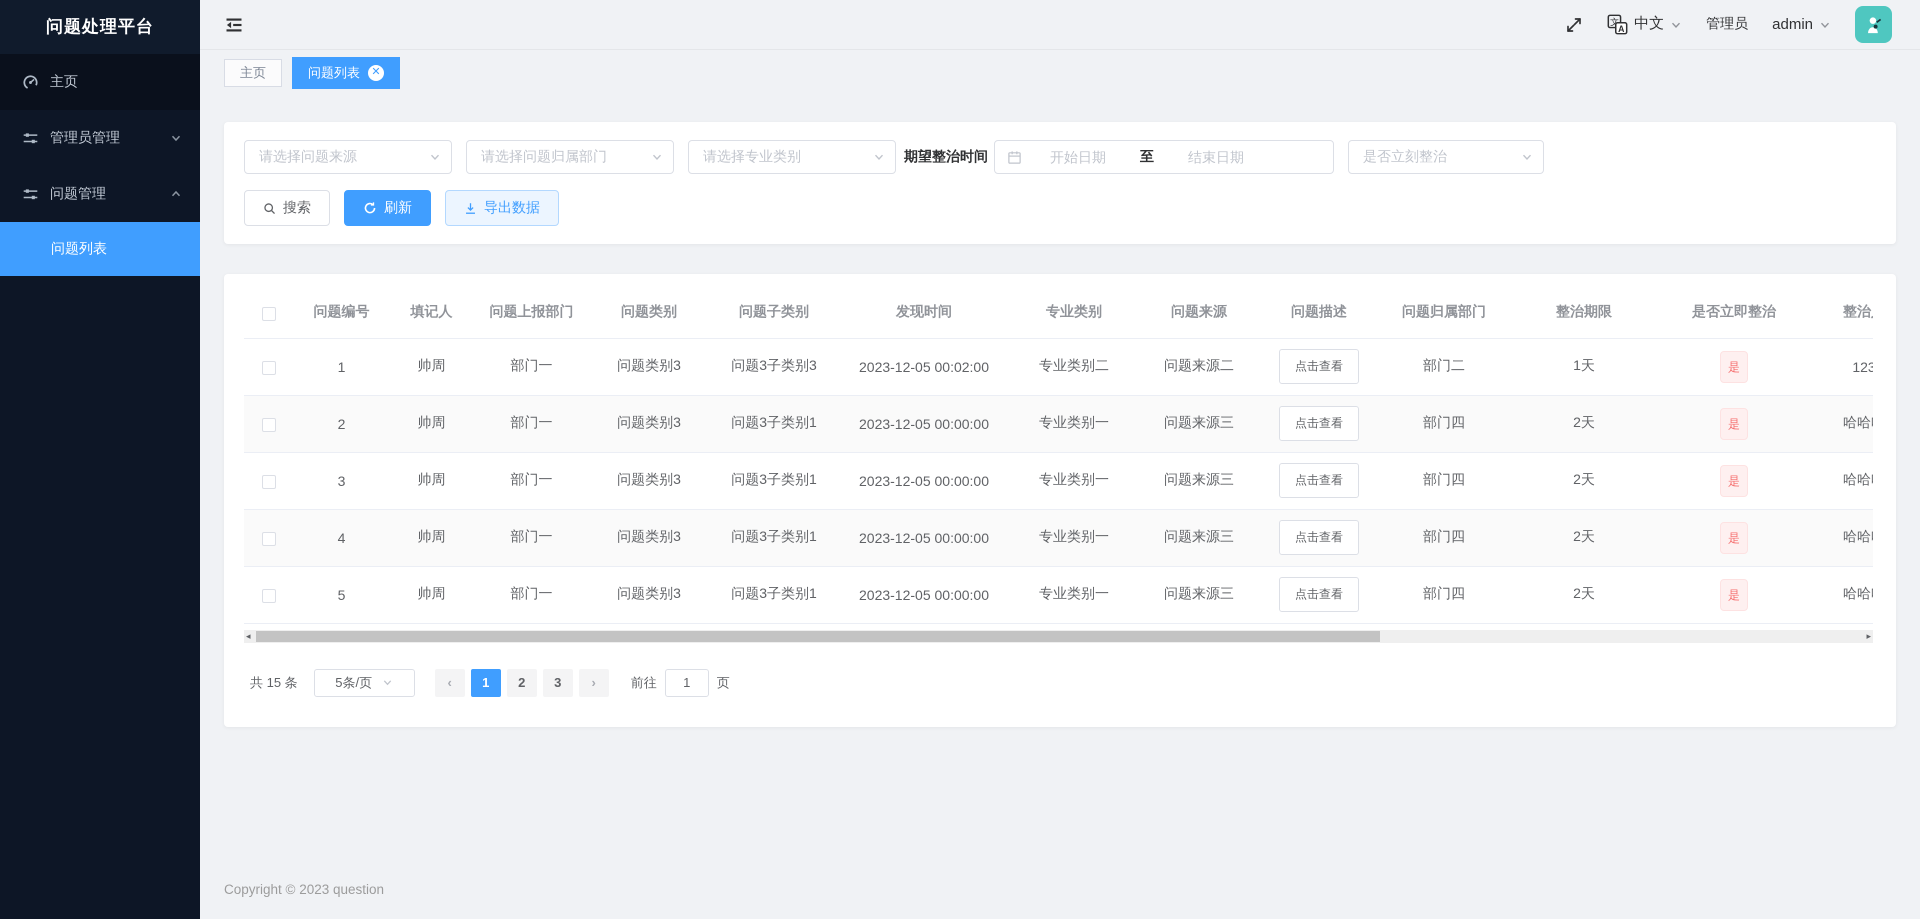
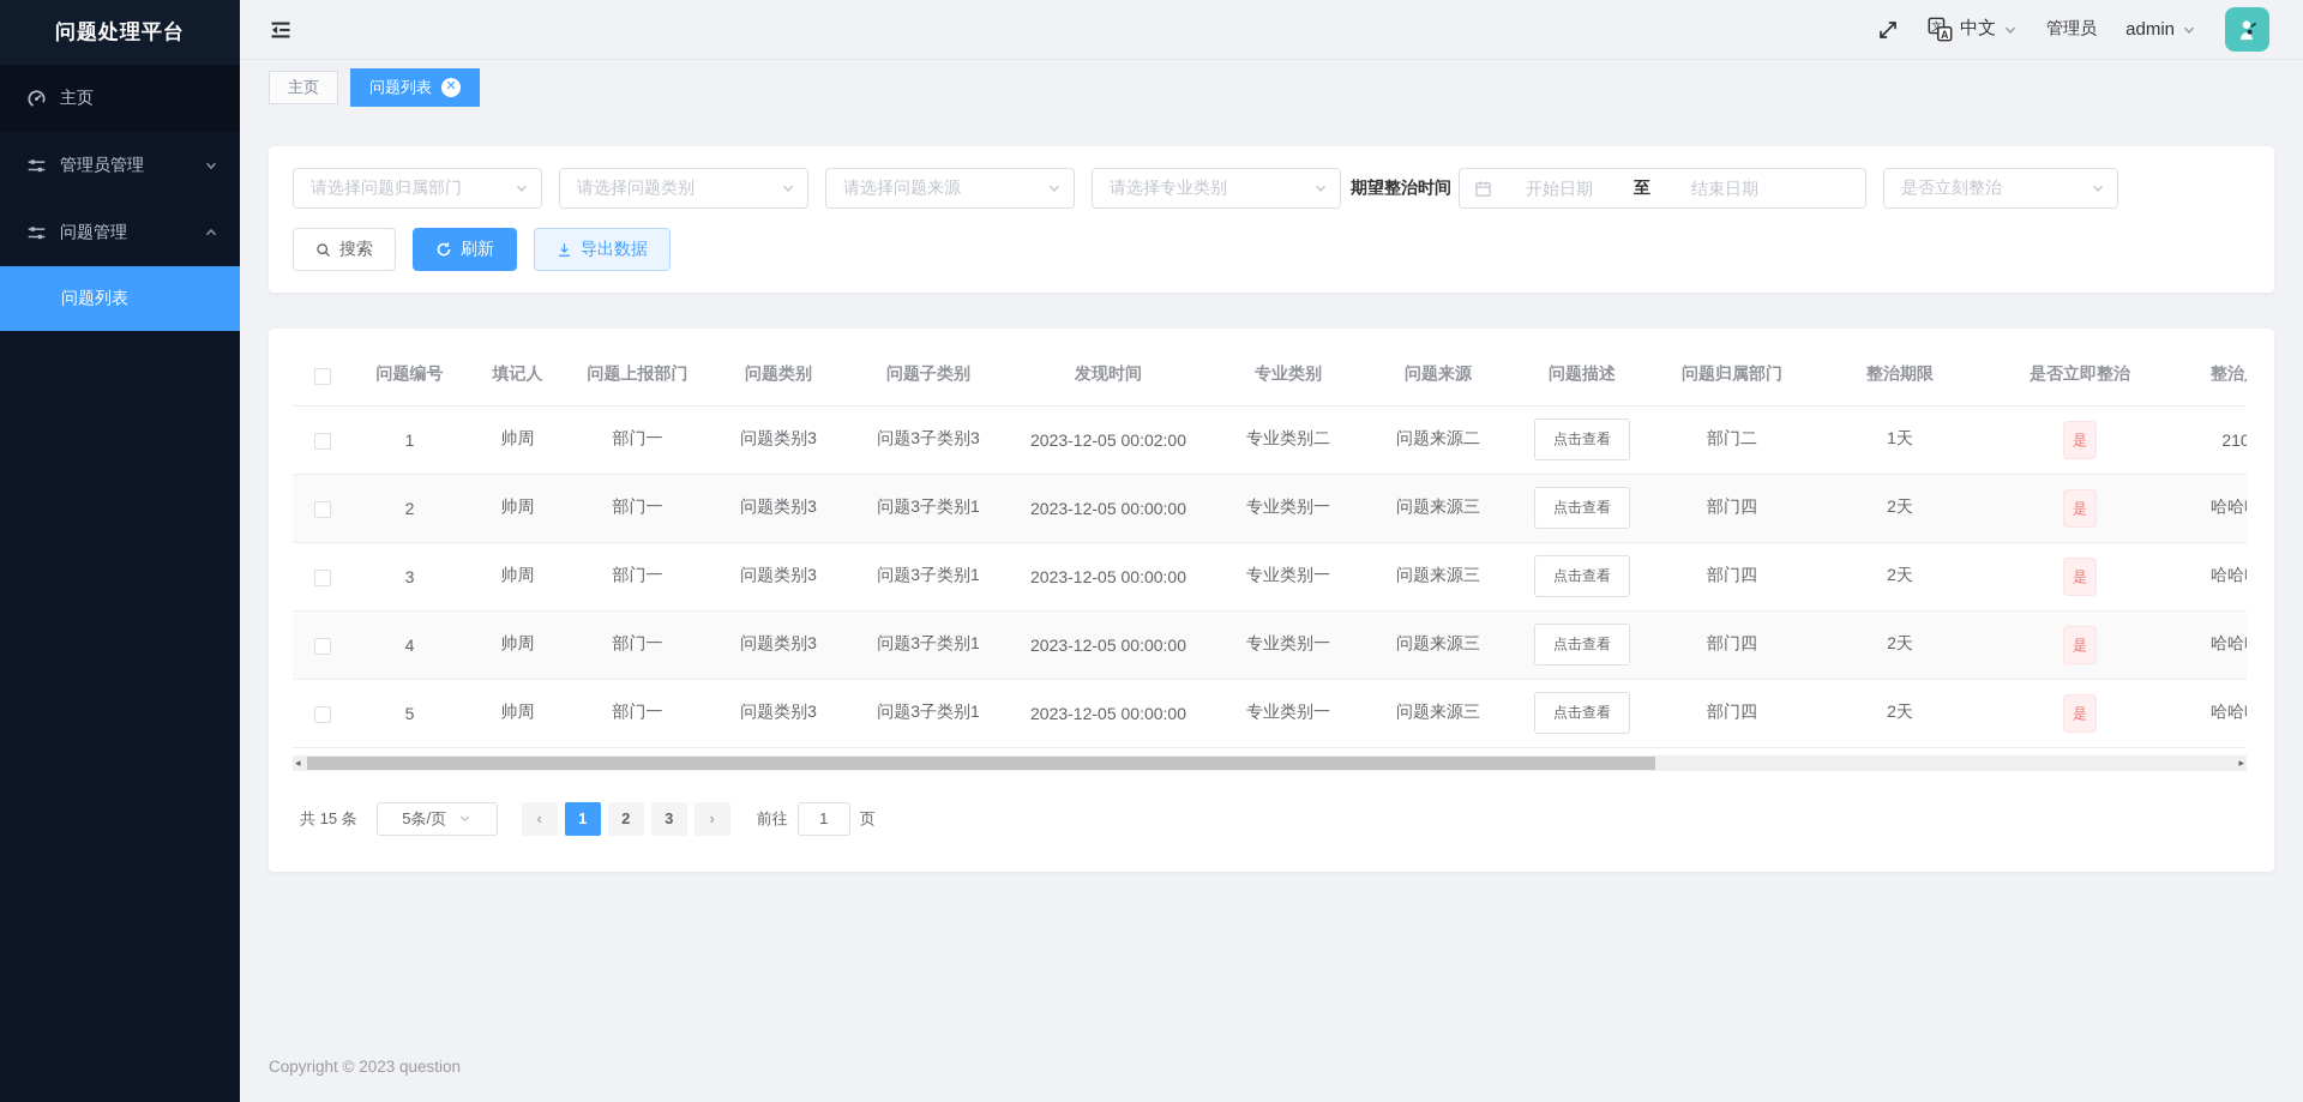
  问题处理平台
  主页
  管理员管理
  问题管理
  问题列表
  文
  A
  中文
  管理员
  admin
  主页
  问题列表
  ✕
- 请选择问题来源
+ 请选择问题归属部门
+ 请选择问题类别
- 请选择问题归属部门
+ 请选择问题来源
  请选择专业类别
  期望整治时间
  开始日期
  至
  结束日期
  是否立刻整治
  搜索
  刷新
  导出数据
  	问题编号	填记人	问题上报部门	问题类别	问题子类别	发现时间	专业类别	问题来源	问题描述	问题归属部门	整治期限	是否立即整治	整治
- 	1	帅周	部门一	问题类别3	问题3子类别3	2023-12-05 00:02:00	专业类别二	问题来源二	点击查看	部门二	1天	是	123
+ 	1	帅周	部门一	问题类别3	问题3子类别3	2023-12-05 00:02:00	专业类别二	问题来源二	点击查看	部门二	1天	是	210
  	2	帅周	部门一	问题类别3	问题3子类别1	2023-12-05 00:00:00	专业类别一	问题来源三	点击查看	部门四	2天	是	哈哈
  	3	帅周	部门一	问题类别3	问题3子类别1	2023-12-05 00:00:00	专业类别一	问题来源三	点击查看	部门四	2天	是	哈哈
  	4	帅周	部门一	问题类别3	问题3子类别1	2023-12-05 00:00:00	专业类别一	问题来源三	点击查看	部门四	2天	是	哈哈
  	5	帅周	部门一	问题类别3	问题3子类别1	2023-12-05 00:00:00	专业类别一	问题来源三	点击查看	部门四	2天	是	哈哈
  ◂
  ▸
  共 15 条
  5条/页
  ‹
  1
  2
  3
  ›
  前往
  1
  页
  Copyright © 2023 question
